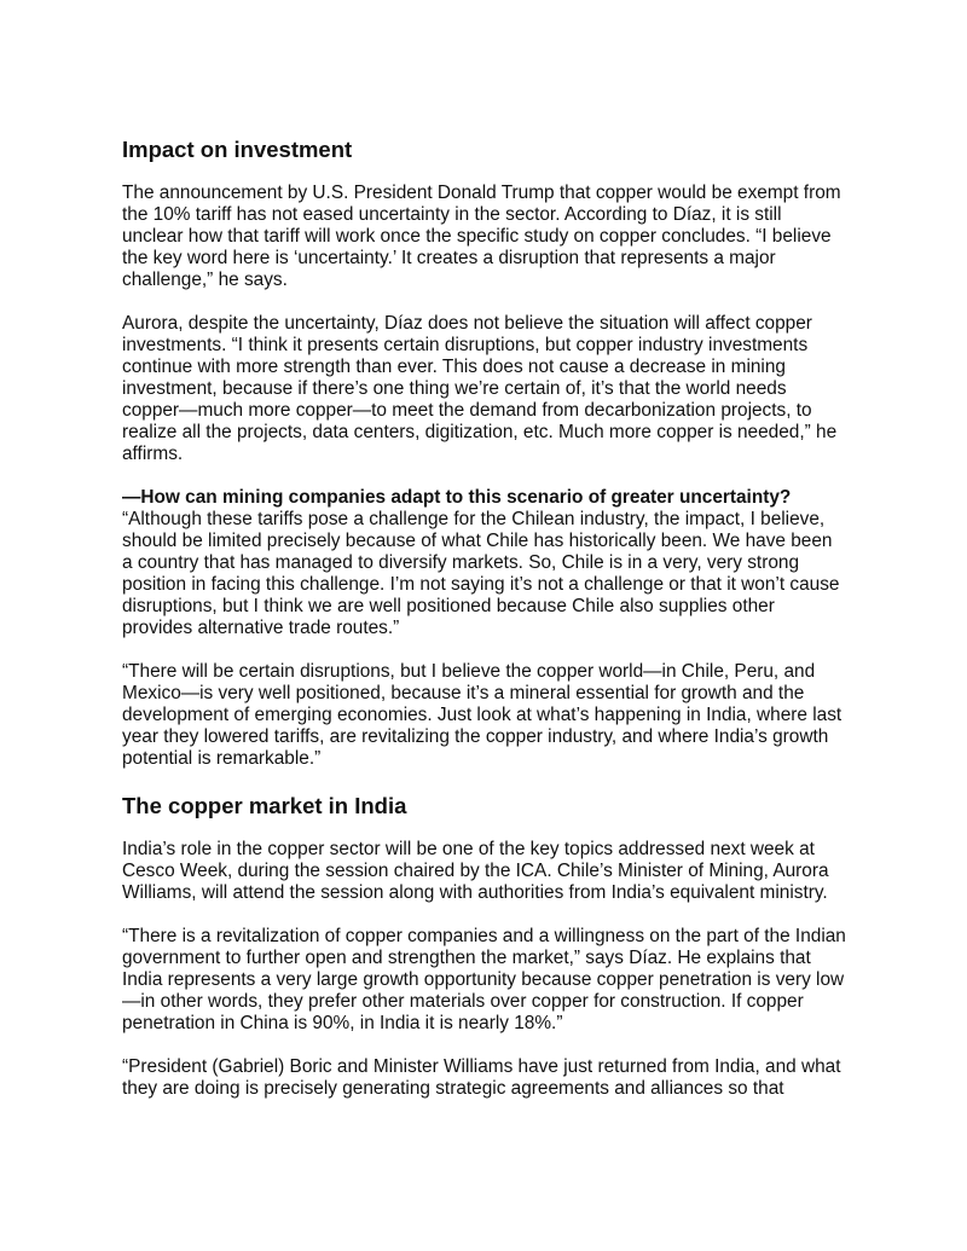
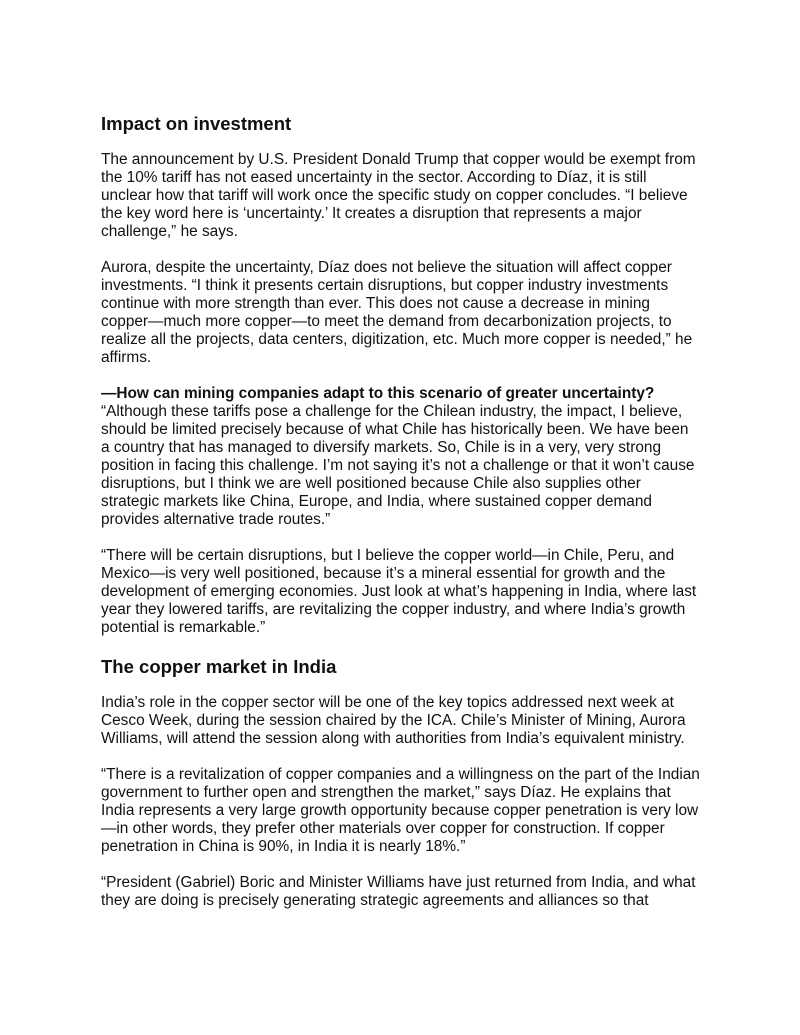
  Impact on investment
  The announcement by U.S. President Donald Trump that copper would be exempt from
  the 10% tariff has not eased uncertainty in the sector. According to Díaz, it is still
  unclear how that tariff will work once the specific study on copper concludes. “I believe
  the key word here is ‘uncertainty.’ It creates a disruption that represents a major
  challenge,” he says.
  Aurora, despite the uncertainty, Díaz does not believe the situation will affect copper
  investments. “I think it presents certain disruptions, but copper industry investments
  continue with more strength than ever. This does not cause a decrease in mining
- investment, because if there’s one thing we’re certain of, it’s that the world needs
  copper—much more copper—to meet the demand from decarbonization projects, to
  realize all the projects, data centers, digitization, etc. Much more copper is needed,” he
  affirms.
  —How can mining companies adapt to this scenario of greater uncertainty?
  “Although these tariffs pose a challenge for the Chilean industry, the impact, I believe,
  should be limited precisely because of what Chile has historically been. We have been
  a country that has managed to diversify markets. So, Chile is in a very, very strong
  position in facing this challenge. I’m not saying it’s not a challenge or that it won’t cause
  disruptions, but I think we are well positioned because Chile also supplies other
+ strategic markets like China, Europe, and India, where sustained copper demand
  provides alternative trade routes.”
  “There will be certain disruptions, but I believe the copper world—in Chile, Peru, and
  Mexico—is very well positioned, because it’s a mineral essential for growth and the
  development of emerging economies. Just look at what’s happening in India, where last
  year they lowered tariffs, are revitalizing the copper industry, and where India’s growth
  potential is remarkable.”
  The copper market in India
  India’s role in the copper sector will be one of the key topics addressed next week at
  Cesco Week, during the session chaired by the ICA. Chile’s Minister of Mining, Aurora
  Williams, will attend the session along with authorities from India’s equivalent ministry.
  “There is a revitalization of copper companies and a willingness on the part of the Indian
  government to further open and strengthen the market,” says Díaz. He explains that
  India represents a very large growth opportunity because copper penetration is very low
  —in other words, they prefer other materials over copper for construction. If copper
  penetration in China is 90%, in India it is nearly 18%.”
  “President (Gabriel) Boric and Minister Williams have just returned from India, and what
  they are doing is precisely generating strategic agreements and alliances so that
